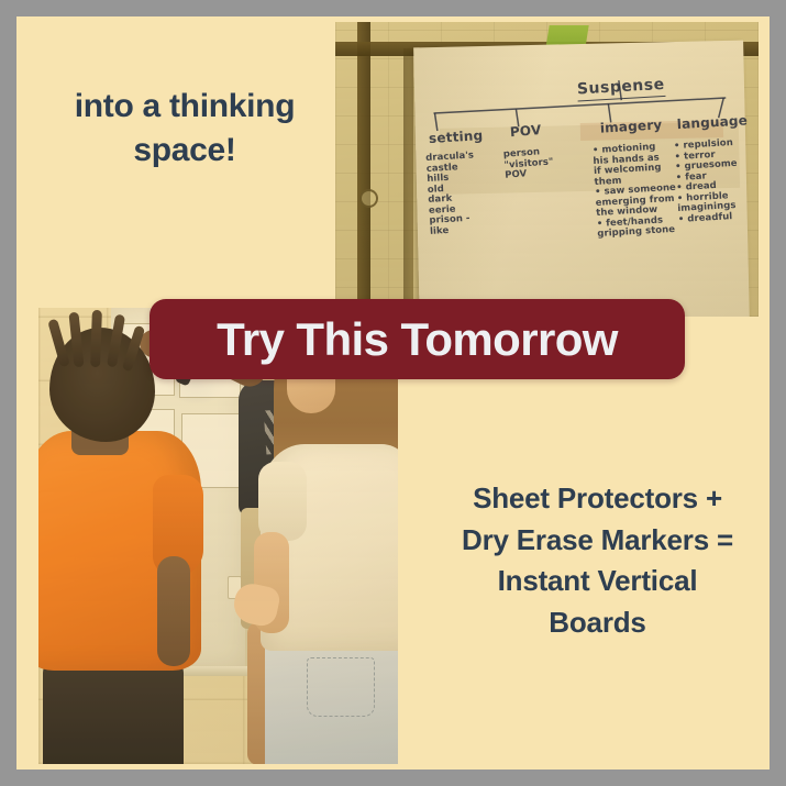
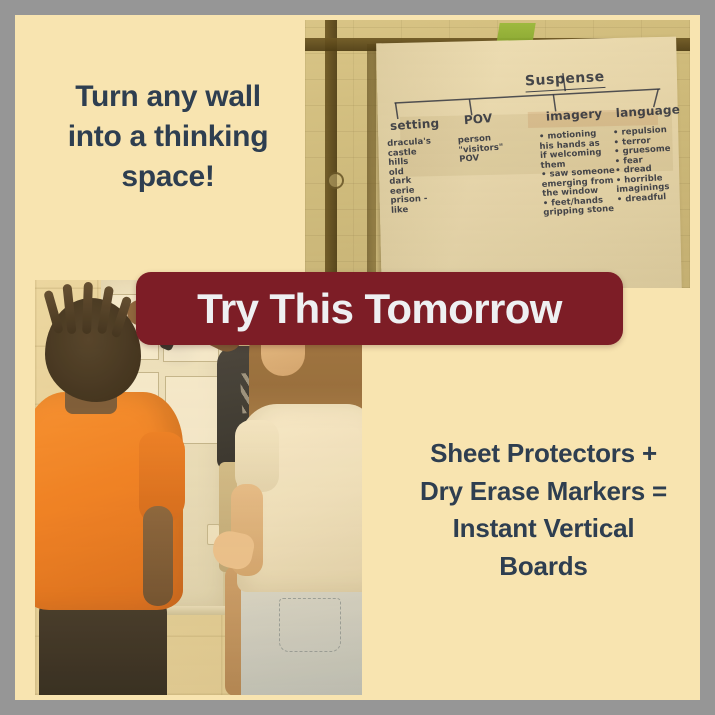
+ Turn any wall
  into a thinking
  space!
  Sheet Protectors +
  Dry Erase Markers =
  Instant Vertical
  Boards
  Try This Tomorrow
